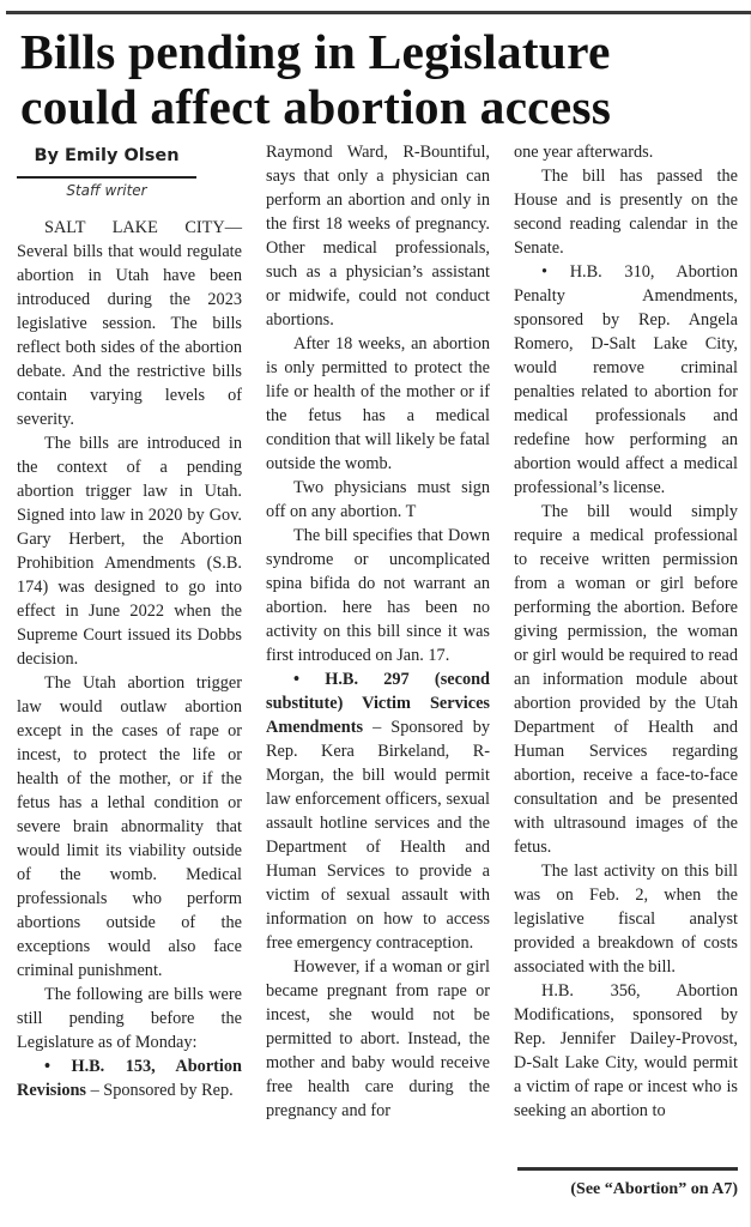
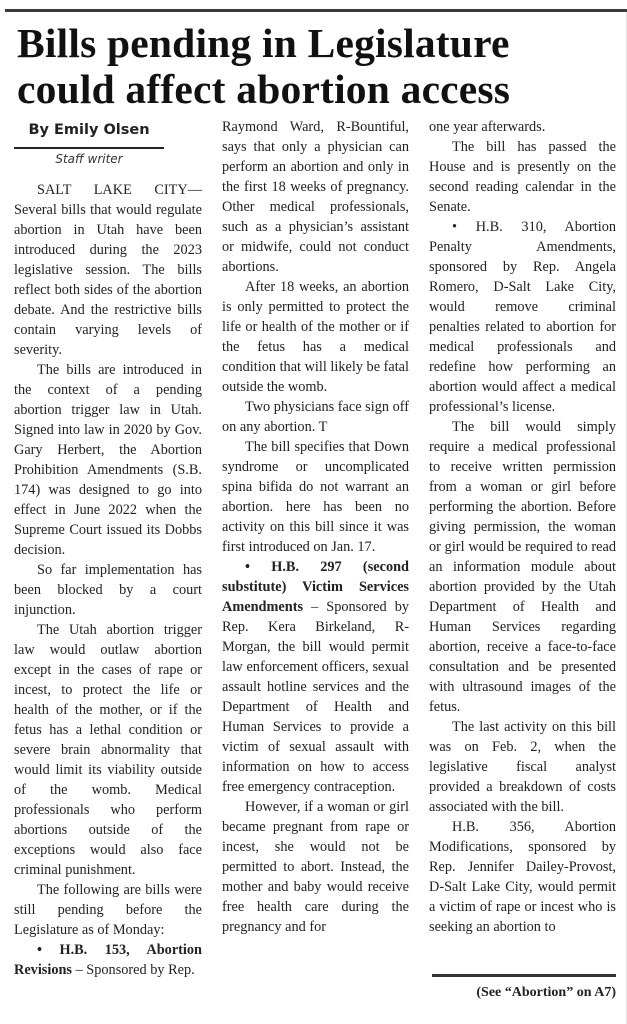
  Bills pending in Legislature
  could affect abortion access
  By Emily Olsen
  Staff writer
  SALT LAKE CITY—Several bills that would regulate abortion in Utah have been introduced during the 2023 legislative session. The bills reflect both sides of the abortion debate. And the restrictive bills contain varying levels of severity.
  The bills are introduced in the context of a pending abortion trigger law in Utah. Signed into law in 2020 by Gov. Gary Herbert, the Abortion Prohibition Amendments (S.B. 174) was designed to go into effect in June 2022 when the Supreme Court issued its Dobbs decision.
+ So far implementation has been blocked by a court injunction.
  The Utah abortion trigger law would outlaw abortion except in the cases of rape or incest, to protect the life or health of the mother, or if the fetus has a lethal condition or severe brain abnormality that would limit its viability outside of the womb. Medical professionals who perform abortions outside of the exceptions would also face criminal punishment.
  The following are bills were still pending before the Legislature as of Monday:
  • H.B. 153, Abortion Revisions – Sponsored by Rep.
  Raymond Ward, R-Bountiful, says that only a physician can perform an abortion and only in the first 18 weeks of pregnancy. Other medical professionals, such as a physician’s assistant or midwife, could not conduct abortions.
  After 18 weeks, an abortion is only permitted to protect the life or health of the mother or if the fetus has a medical condition that will likely be fatal outside the womb.
- Two physicians must sign off on any abortion. T
+ Two physicians face sign off on any abortion. T
  The bill specifies that Down syndrome or uncomplicated spina bifida do not warrant an abortion. here has been no activity on this bill since it was first introduced on Jan. 17.
  • H.B. 297 (second substitute) Victim Services Amendments – Sponsored by Rep. Kera Birkeland, R-Morgan, the bill would permit law enforcement officers, sexual assault hotline services and the Department of Health and Human Services to provide a victim of sexual assault with information on how to access free emergency contraception.
  However, if a woman or girl became pregnant from rape or incest, she would not be permitted to abort. Instead, the mother and baby would receive free health care during the pregnancy and for
  one year afterwards.
  The bill has passed the House and is presently on the second reading calendar in the Senate.
  • H.B. 310, Abortion Penalty Amendments, sponsored by Rep. Angela Romero, D-Salt Lake City, would remove criminal penalties related to abortion for medical professionals and redefine how performing an abortion would affect a medical professional’s license.
  The bill would simply require a medical professional to receive written permission from a woman or girl before performing the abortion. Before giving permission, the woman or girl would be required to read an information module about abortion provided by the Utah Department of Health and Human Services regarding abortion, receive a face-to-face consultation and be presented with ultrasound images of the fetus.
  The last activity on this bill was on Feb. 2, when the legislative fiscal analyst provided a breakdown of costs associated with the bill.
  H.B. 356, Abortion Modifications, sponsored by Rep. Jennifer Dailey-Provost, D-Salt Lake City, would permit a victim of rape or incest who is seeking an abortion to
  (See “Abortion” on A7)
